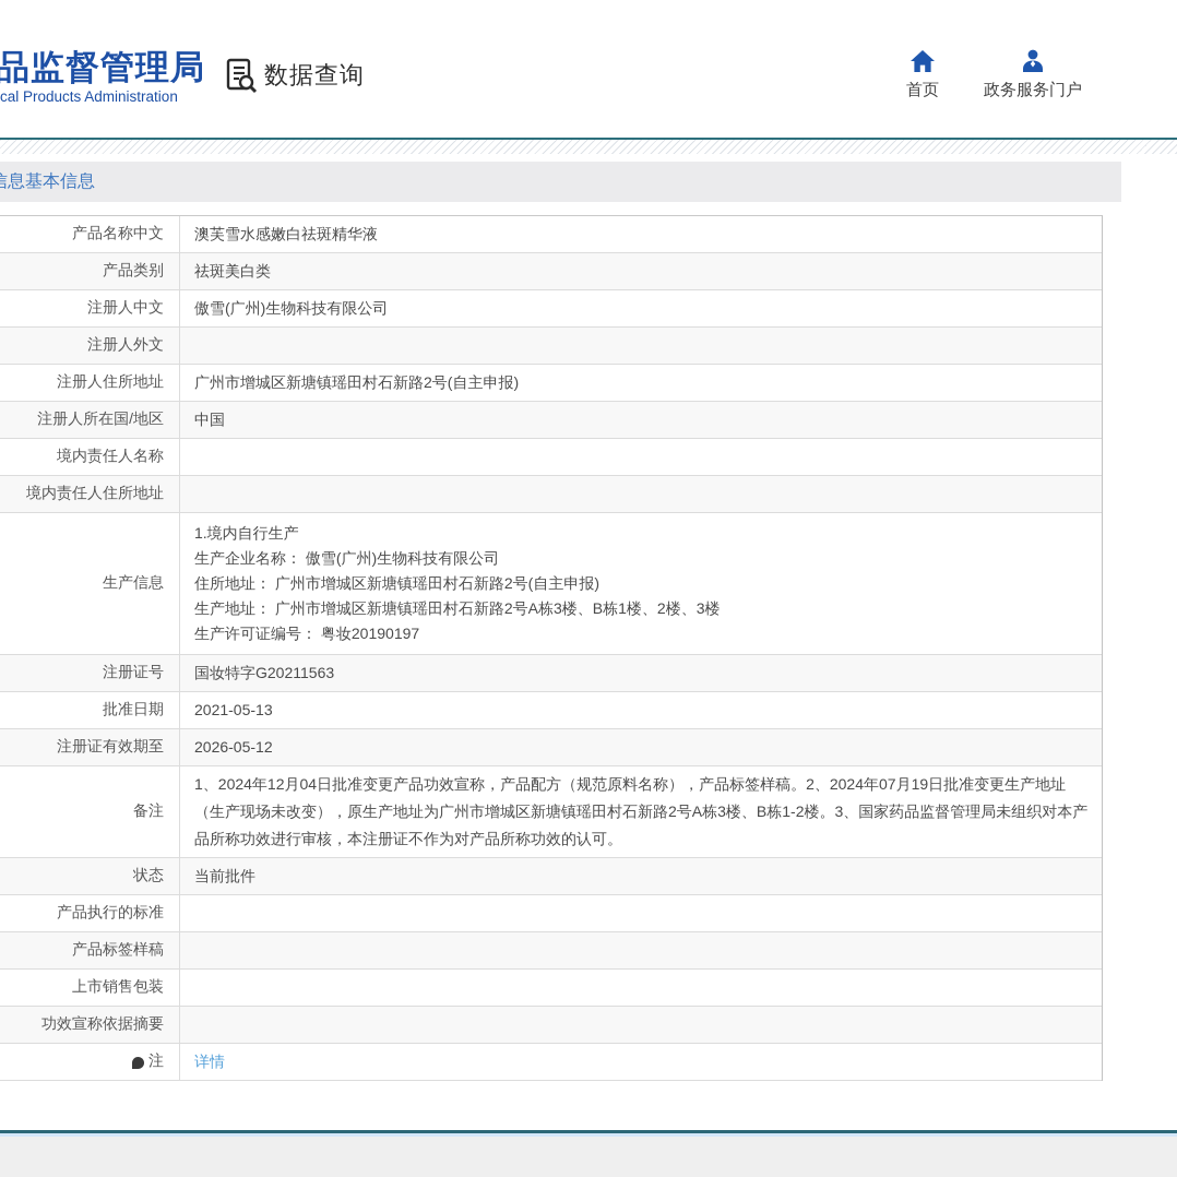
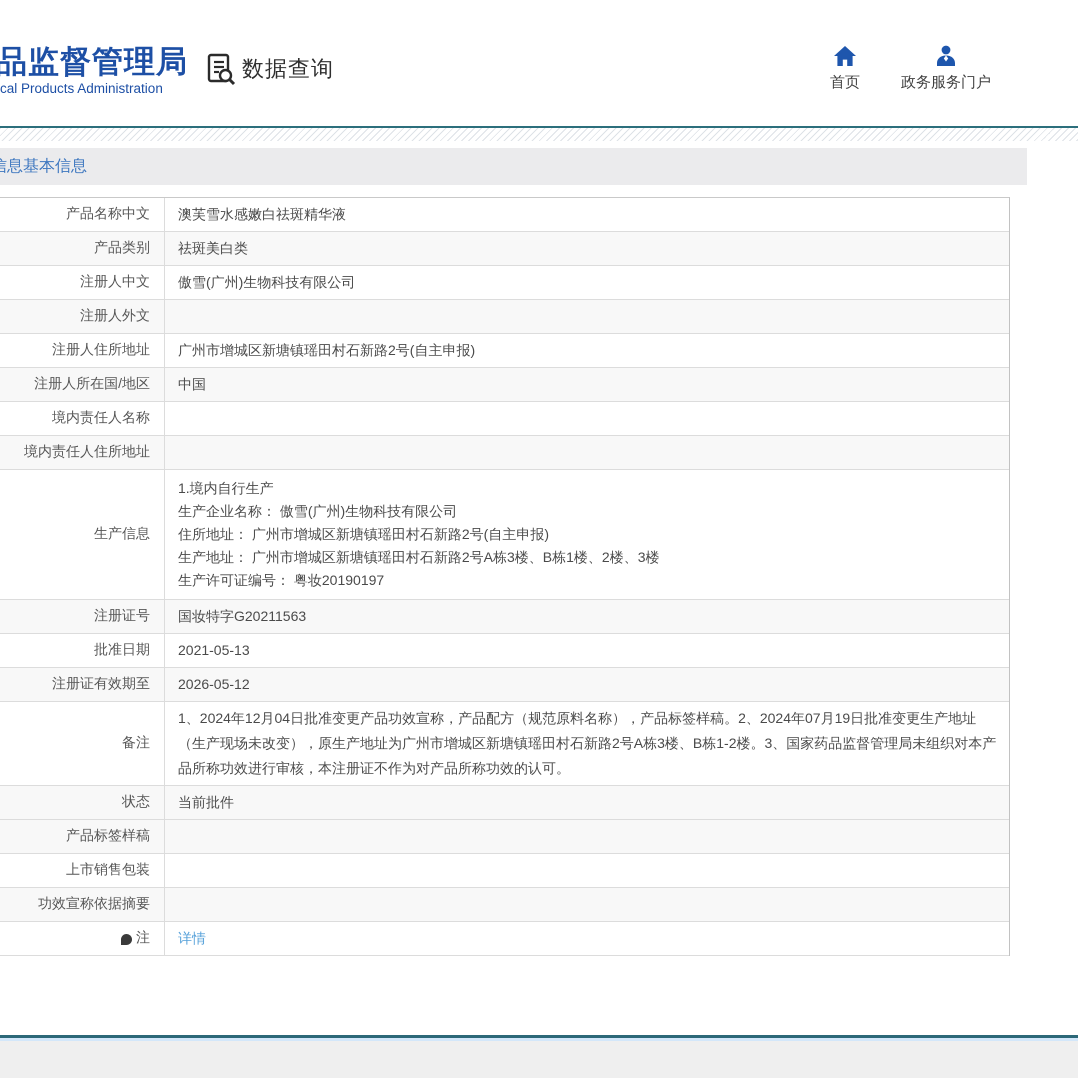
  品监督管理局
  cal Products Administration
  数据查询
  首页
  政务服务门户
  息基本信息
  产品名称中文
  澳芙雪水感嫩白祛斑精华液
  产品类别
  祛斑美白类
  注册人中文
  傲雪(广州)生物科技有限公司
  注册人外文
  注册人住所地址
  广州市增城区新塘镇瑶田村石新路2号(自主申报)
  注册人所在国/地区
  中国
  境内责任人名称
  境内责任人住所地址
  生产信息
  1.境内自行生产
  生产企业名称： 傲雪(广州)生物科技有限公司
  住所地址： 广州市增城区新塘镇瑶田村石新路2号(自主申报)
  生产地址： 广州市增城区新塘镇瑶田村石新路2号A栋3楼、B栋1楼、2楼、3楼
  生产许可证编号： 粤妆20190197
  注册证号
  国妆特字G20211563
  批准日期
  2021-05-13
  注册证有效期至
  2026-05-12
  备注
  1、2024年12月04日批准变更产品功效宣称，产品配方（规范原料名称），产品标签样稿。2、2024年07月19日批准变更生产地址（生产现场未改变），原生产地址为广州市增城区新塘镇瑶田村石新路2号A栋3楼、B栋1-2楼。3、国家药品监督管理局未组织对本产品所称功效进行审核，本注册证不作为对产品所称功效的认可。
  状态
  当前批件
- 产品执行的标准
  产品标签样稿
  上市销售包装
  功效宣称依据摘要
  注
  详情
